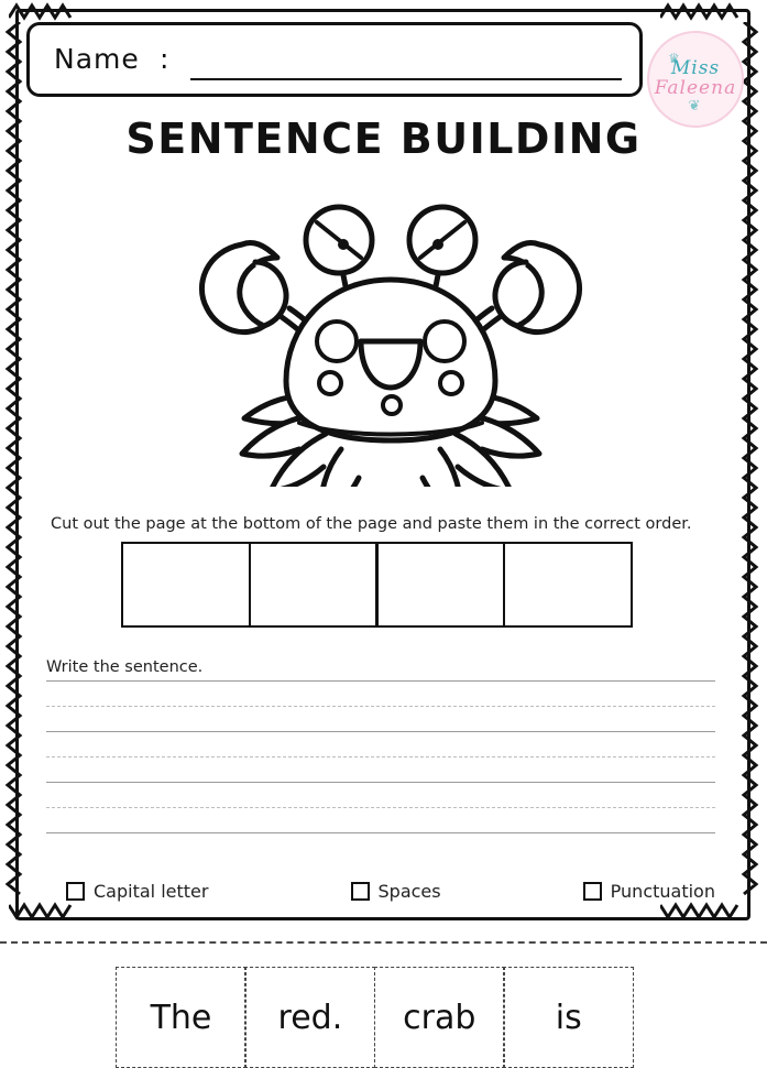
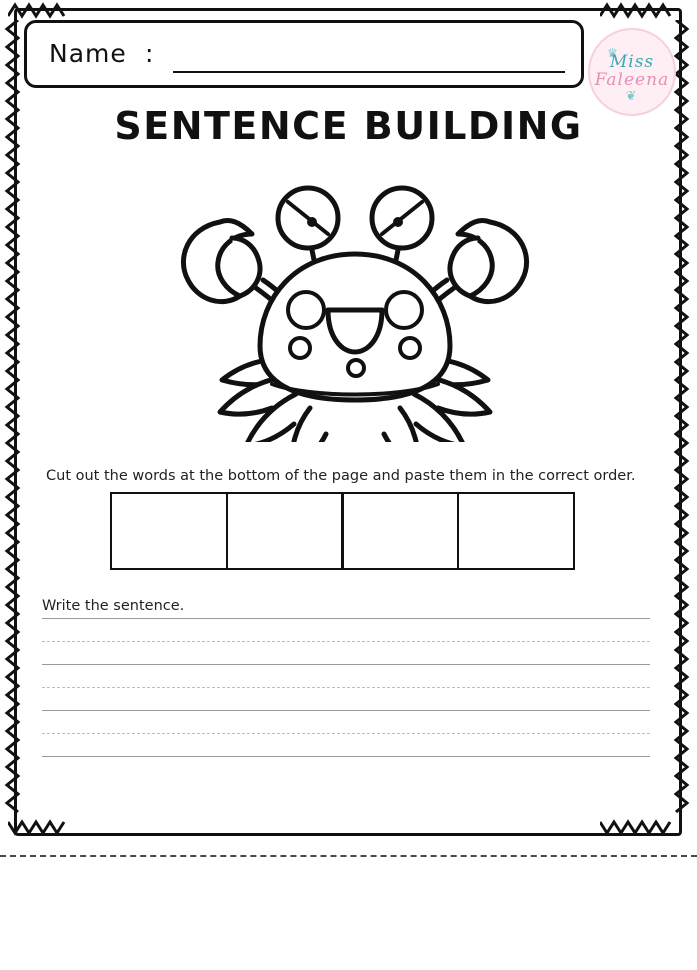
  Name
  :
  ♛
  Miss
  Faleena
  ❦
  SENTENCE BUILDING
- Cut out the page at the bottom of the page and paste them in the correct order.
+ Cut out the words at the bottom of the page and paste them in the correct order.
  Write the sentence.
- Capital letter
- Spaces
- Punctuation
- The
- red.
- crab
- is
